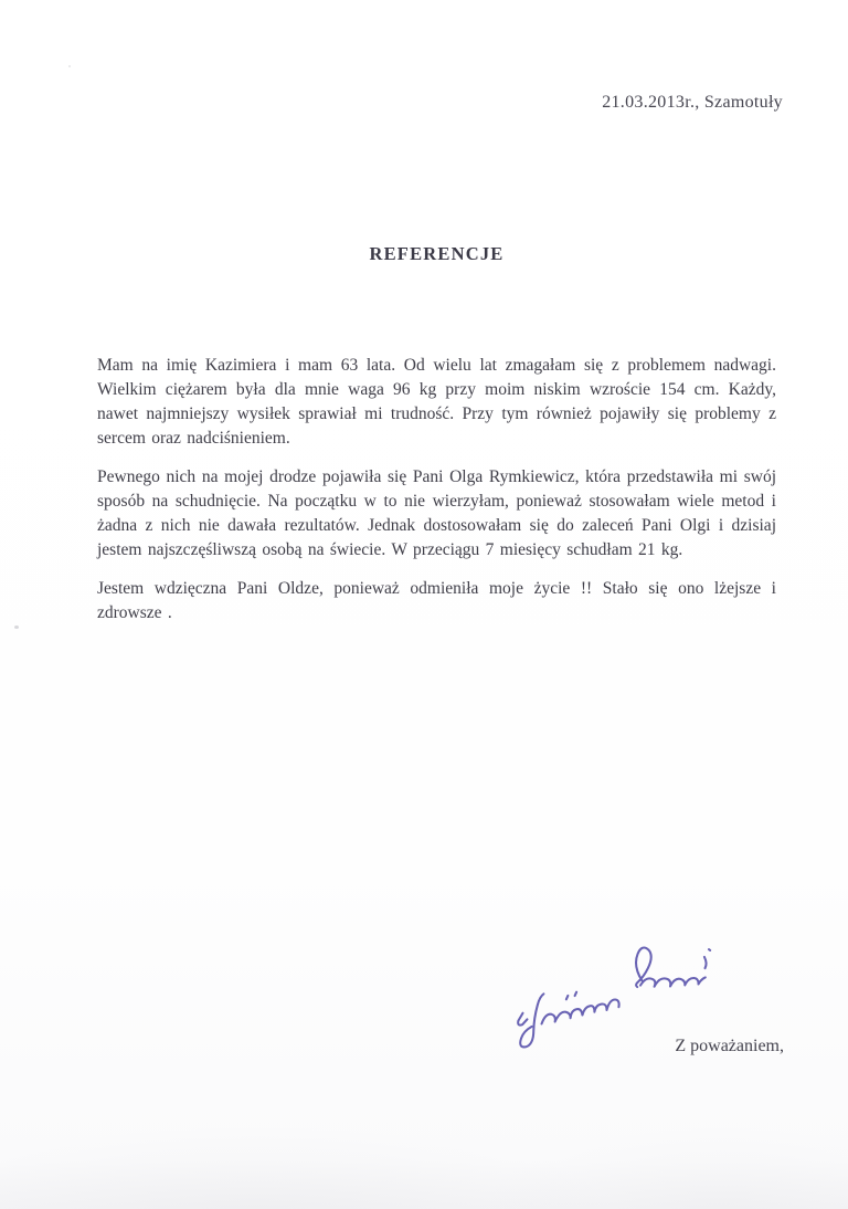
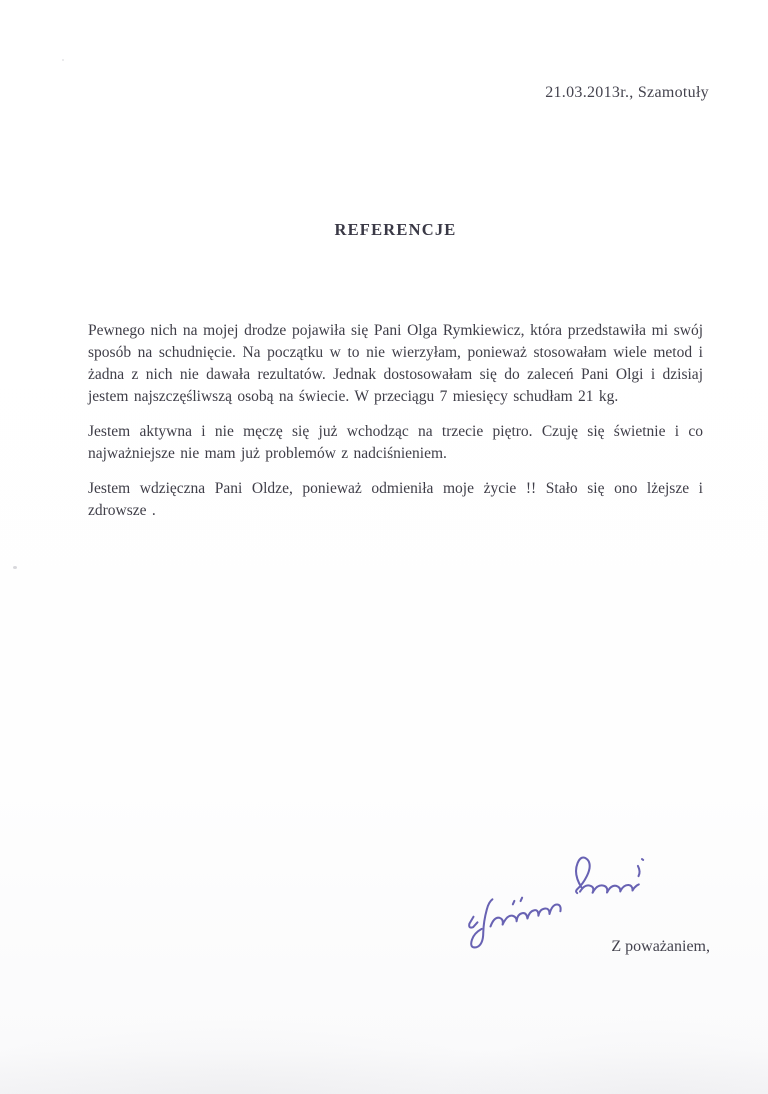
  21.03.2013r., Szamotuły
  REFERENCJE
- Mam na imię Kazimiera i mam 63 lata. Od wielu lat zmagałam się z problemem nadwagi. Wielkim ciężarem była dla mnie waga 96 kg przy moim niskim wzroście 154 cm. Każdy, nawet najmniejszy wysiłek sprawiał mi trudność. Przy tym również pojawiły się problemy z sercem oraz nadciśnieniem.
  Pewnego nich na mojej drodze pojawiła się Pani Olga Rymkiewicz, która przedstawiła mi swój sposób na schudnięcie. Na początku w to nie wierzyłam, ponieważ stosowałam wiele metod i żadna z nich nie dawała rezultatów. Jednak dostosowałam się do zaleceń Pani Olgi i dzisiaj jestem najszczęśliwszą osobą na świecie. W przeciągu 7 miesięcy schudłam 21 kg.
+ Jestem aktywna i nie męczę się już wchodząc na trzecie piętro. Czuję się świetnie i co najważniejsze nie mam już problemów z nadciśnieniem.
  Jestem wdzięczna Pani Oldze, ponieważ odmieniła moje życie !! Stało się ono lżejsze i zdrowsze .
  Z poważaniem,
